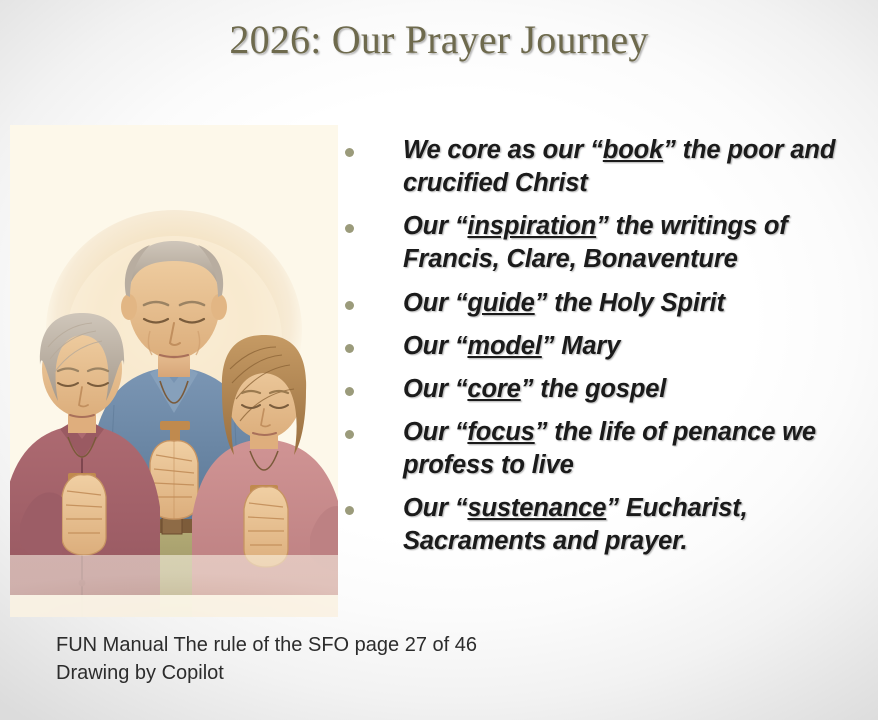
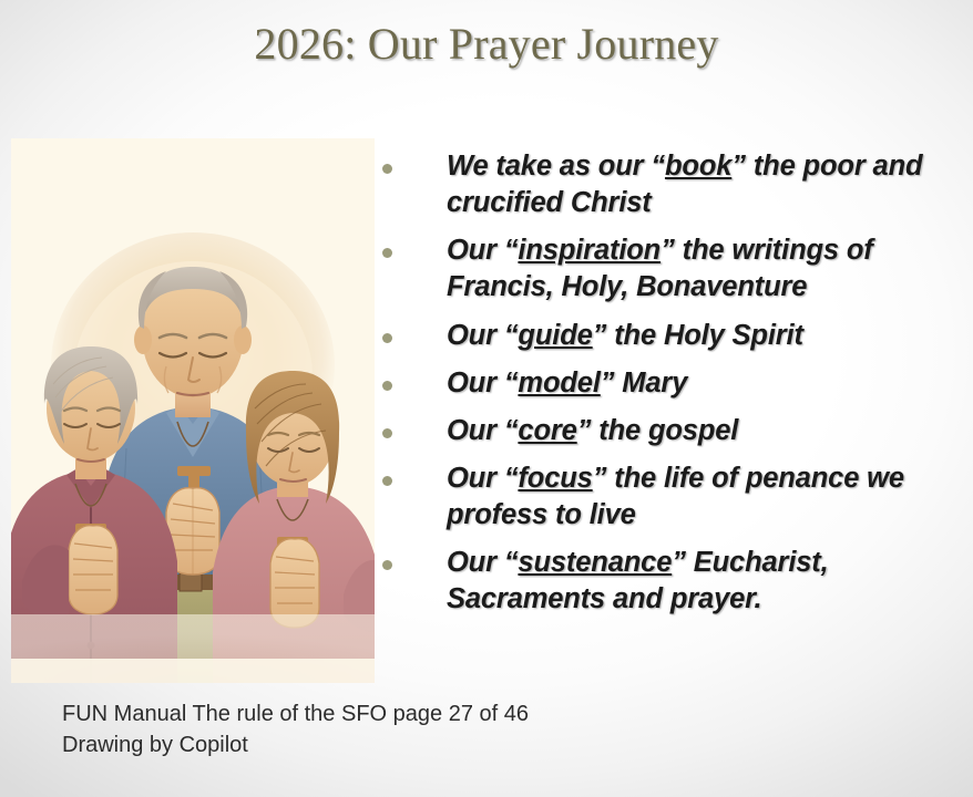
  2026: Our Prayer Journey
- We core as our “book” the poor and crucified Christ
+ We take as our “book” the poor and crucified Christ
- Our “inspiration” the writings of Francis, Clare, Bonaventure
+ Our “inspiration” the writings of Francis, Holy, Bonaventure
  Our “guide” the Holy Spirit
  Our “model” Mary
  Our “core” the gospel
  Our “focus” the life of penance we profess to live
  Our “sustenance” Eucharist, Sacraments and prayer.
  FUN Manual The rule of the SFO page 27 of 46
  Drawing by Copilot
